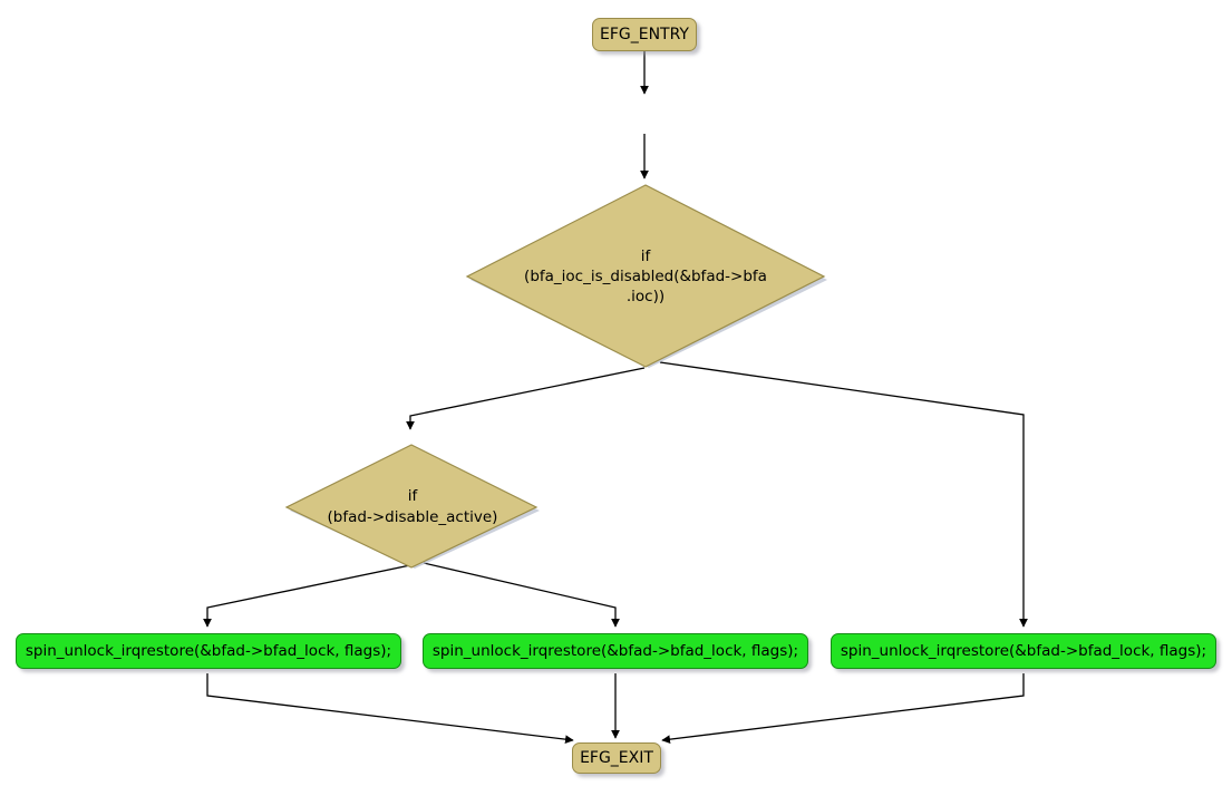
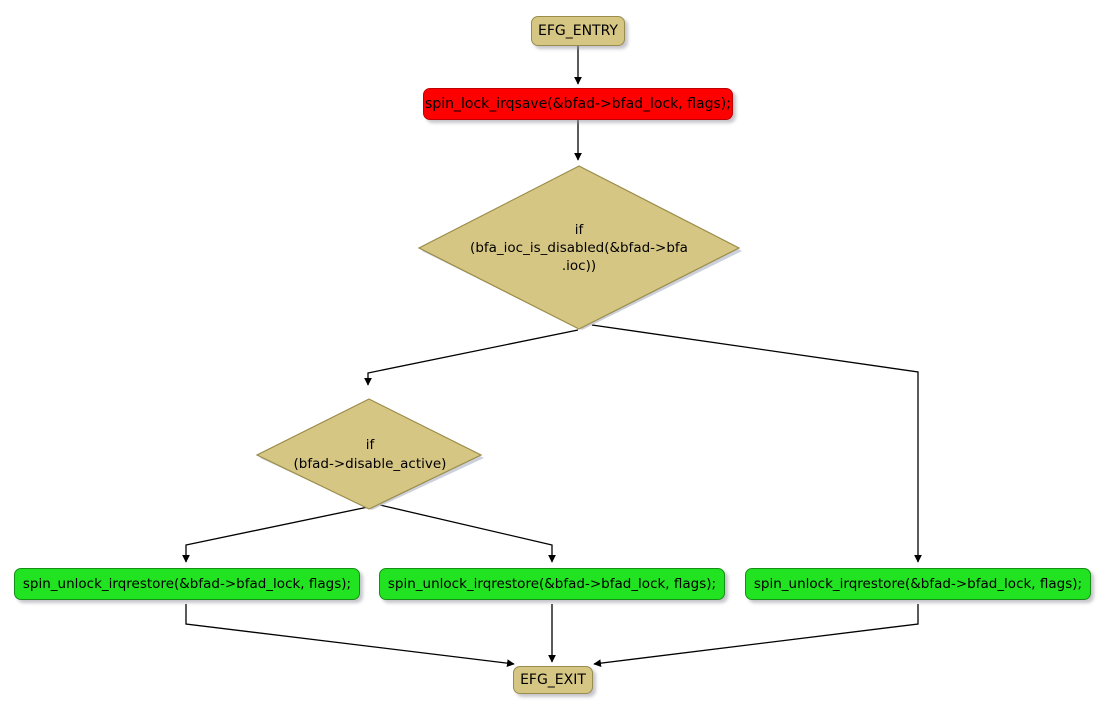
  EFG_ENTRY
+ spin_lock_irqsave(&bfad->bfad_lock, flags);
  if
  (bfa_ioc_is_disabled(&bfad->bfa
  .ioc))
  if
  (bfad->disable_active)
  spin_unlock_irqrestore(&bfad->bfad_lock, flags);
  spin_unlock_irqrestore(&bfad->bfad_lock, flags);
  spin_unlock_irqrestore(&bfad->bfad_lock, flags);
  EFG_EXIT
